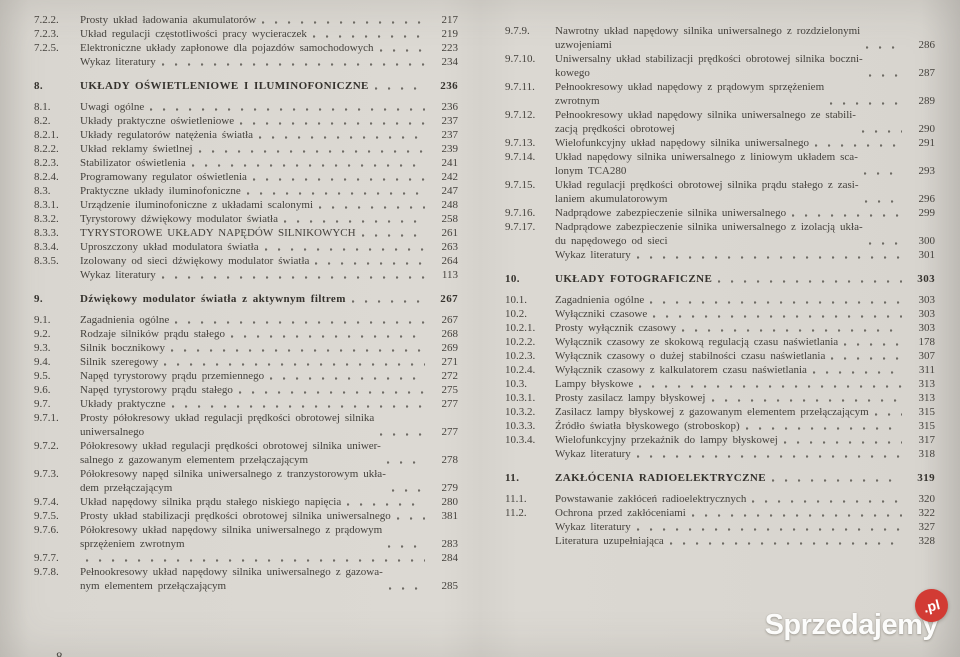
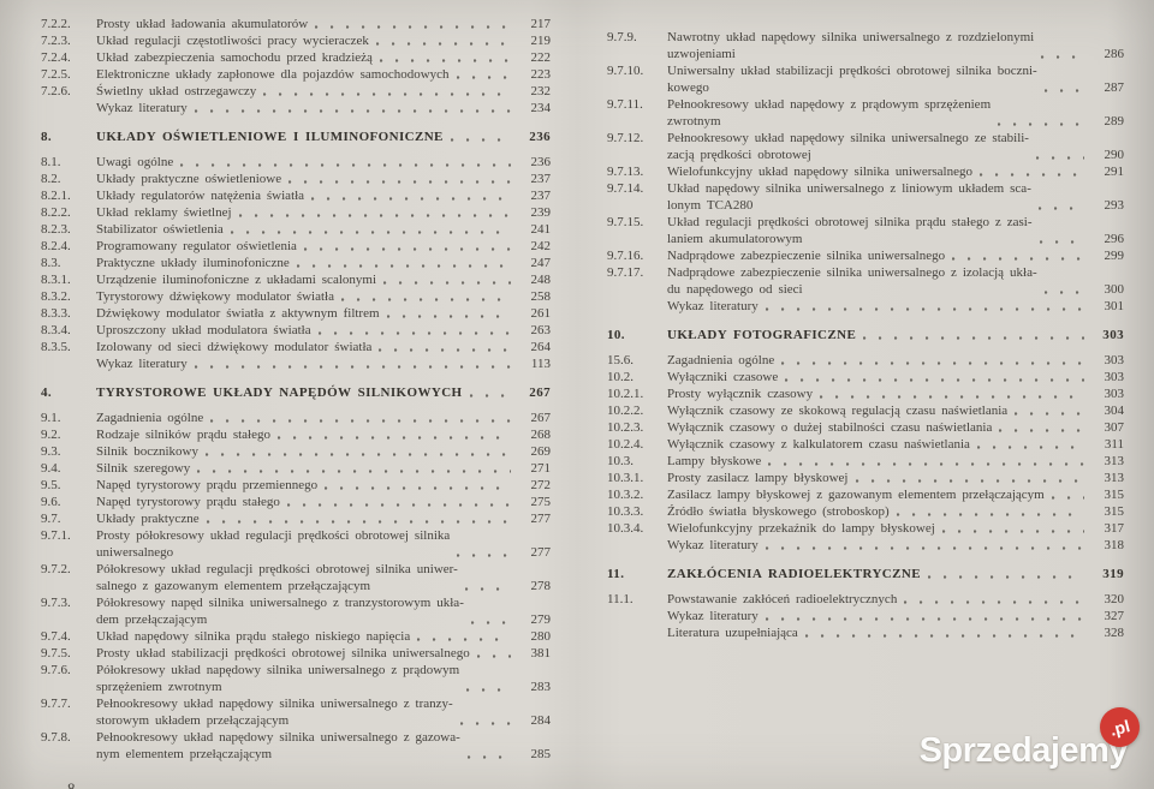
  7.2.2.
  Prosty układ ładowania akumulatorów
  217
  7.2.3.
  Układ regulacji częstotliwości pracy wycieraczek
  219
+ 7.2.4.
+ Układ zabezpieczenia samochodu przed kradzieżą
+ 222
  7.2.5.
  Elektroniczne układy zapłonowe dla pojazdów samochodowych
  223
+ 7.2.6.
+ Świetlny układ ostrzegawczy
+ 232
  Wykaz literatury
  234
  8.
  UKŁADY OŚWIETLENIOWE I ILUMINOFONICZNE
  236
  8.1.
  Uwagi ogólne
  236
  8.2.
  Układy praktyczne oświetleniowe
  237
  8.2.1.
  Układy regulatorów natężenia światła
  237
  8.2.2.
  Układ reklamy świetlnej
  239
  8.2.3.
  Stabilizator oświetlenia
  241
  8.2.4.
  Programowany regulator oświetlenia
  242
  8.3.
  Praktyczne układy iluminofoniczne
  247
  8.3.1.
  Urządzenie iluminofoniczne z układami scalonymi
  248
  8.3.2.
  Tyrystorowy dźwiękowy modulator światła
  258
  8.3.3.
- TYRYSTOROWE UKŁADY NAPĘDÓW SILNIKOWYCH
+ Dźwiękowy modulator światła z aktywnym filtrem
  261
  8.3.4.
  Uproszczony układ modulatora światła
  263
  8.3.5.
  Izolowany od sieci dźwiękowy modulator światła
  264
  Wykaz literatury
  113
- 9.
+ 4.
- Dźwiękowy modulator światła z aktywnym filtrem
+ TYRYSTOROWE UKŁADY NAPĘDÓW SILNIKOWYCH
  267
  9.1.
  Zagadnienia ogólne
  267
  9.2.
  Rodzaje silników prądu stałego
  268
  9.3.
  Silnik bocznikowy
  269
  9.4.
  Silnik szeregowy
  271
  9.5.
  Napęd tyrystorowy prądu przemiennego
  272
  9.6.
  Napęd tyrystorowy prądu stałego
  275
  9.7.
  Układy praktyczne
  277
  9.7.1.
  Prosty półokresowy układ regulacji prędkości obrotowej silnika
  uniwersalnego
  277
  9.7.2.
  Półokresowy układ regulacji prędkości obrotowej silnika uniwer-
  salnego z gazowanym elementem przełączającym
  278
  9.7.3.
  Półokresowy napęd silnika uniwersalnego z tranzystorowym ukła-
  dem przełączającym
  279
  9.7.4.
  Układ napędowy silnika prądu stałego niskiego napięcia
  280
  9.7.5.
  Prosty układ stabilizacji prędkości obrotowej silnika uniwersalnego
  381
  9.7.6.
  Półokresowy układ napędowy silnika uniwersalnego z prądowym
  sprzężeniem zwrotnym
  283
  9.7.7.
+ Pełnookresowy układ napędowy silnika uniwersalnego z tranzy-
+ storowym układem przełączającym
  284
  9.7.8.
  Pełnookresowy układ napędowy silnika uniwersalnego z gazowa-
  nym elementem przełączającym
  285
  9.7.9.
  Nawrotny układ napędowy silnika uniwersalnego z rozdzielonymi
  uzwojeniami
  286
  9.7.10.
  Uniwersalny układ stabilizacji prędkości obrotowej silnika boczni-
  kowego
  287
  9.7.11.
  Pełnookresowy układ napędowy z prądowym sprzężeniem
  zwrotnym
  289
  9.7.12.
  Pełnookresowy układ napędowy silnika uniwersalnego ze stabili-
  zacją prędkości obrotowej
  290
  9.7.13.
  Wielofunkcyjny układ napędowy silnika uniwersalnego
  291
  9.7.14.
  Układ napędowy silnika uniwersalnego z liniowym układem sca-
  lonym TCA280
  293
  9.7.15.
  Układ regulacji prędkości obrotowej silnika prądu stałego z zasi-
  laniem akumulatorowym
  296
  9.7.16.
  Nadprądowe zabezpieczenie silnika uniwersalnego
  299
  9.7.17.
  Nadprądowe zabezpieczenie silnika uniwersalnego z izolacją ukła-
  du napędowego od sieci
  300
  Wykaz literatury
  301
  10.
  UKŁADY FOTOGRAFICZNE
  303
- 10.1.
+ 15.6.
  Zagadnienia ogólne
  303
  10.2.
  Wyłączniki czasowe
  303
  10.2.1.
  Prosty wyłącznik czasowy
  303
  10.2.2.
  Wyłącznik czasowy ze skokową regulacją czasu naświetlania
- 178
+ 304
  10.2.3.
  Wyłącznik czasowy o dużej stabilności czasu naświetlania
  307
  10.2.4.
  Wyłącznik czasowy z kalkulatorem czasu naświetlania
  311
  10.3.
  Lampy błyskowe
  313
  10.3.1.
  Prosty zasilacz lampy błyskowej
  313
  10.3.2.
  Zasilacz lampy błyskowej z gazowanym elementem przełączającym
  315
  10.3.3.
  Źródło światła błyskowego (stroboskop)
  315
  10.3.4.
  Wielofunkcyjny przekaźnik do lampy błyskowej
  317
  Wykaz literatury
  318
  11.
  ZAKŁÓCENIA RADIOELEKTRYCZNE
  319
  11.1.
  Powstawanie zakłóceń radioelektrycznych
  320
- 11.2.
- Ochrona przed zakłóceniami
- 322
  Wykaz literatury
  327
  Literatura uzupełniająca
  328
  Sprzedajemy
